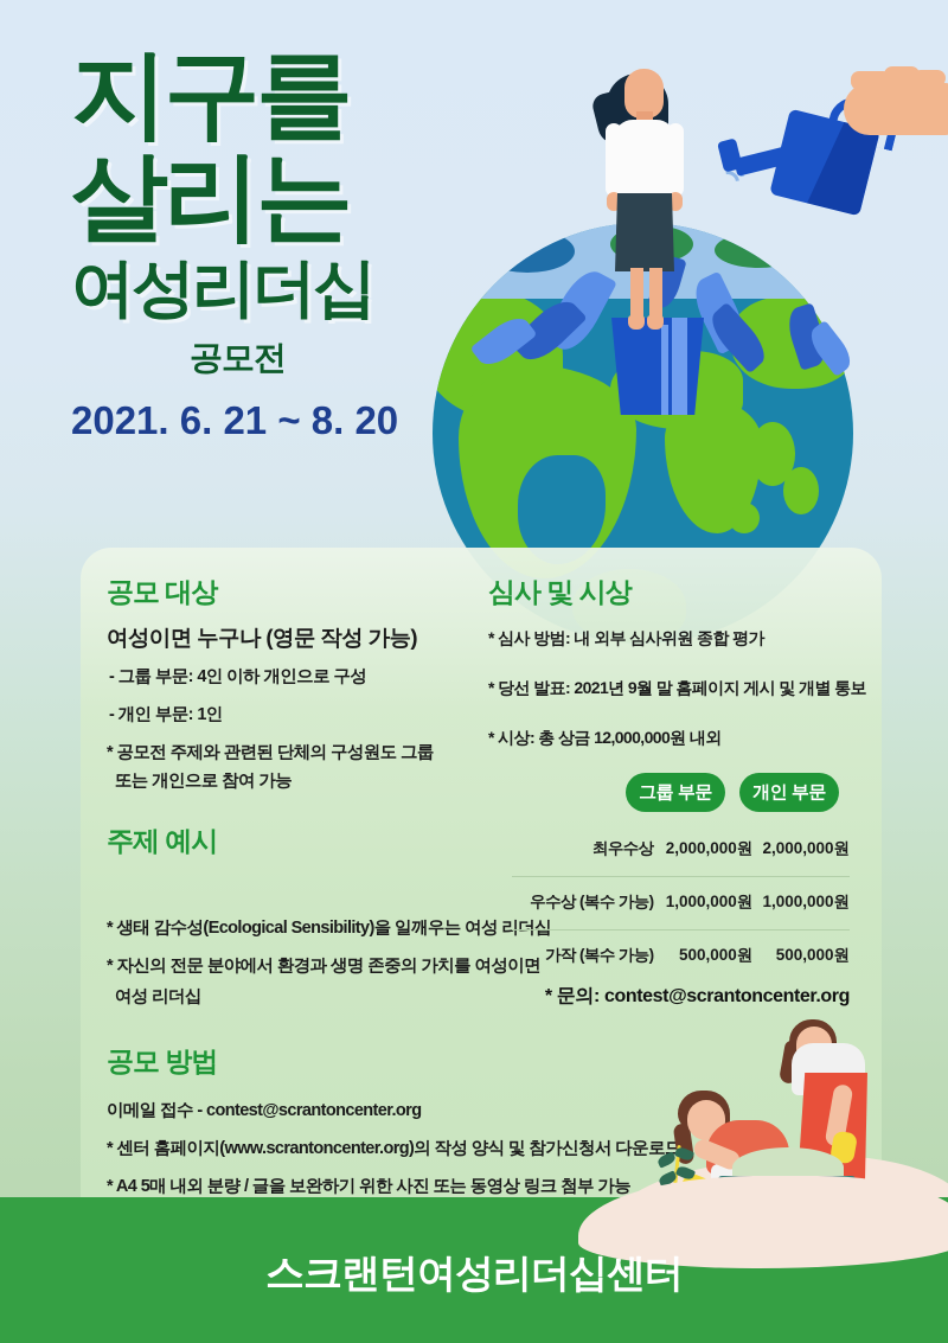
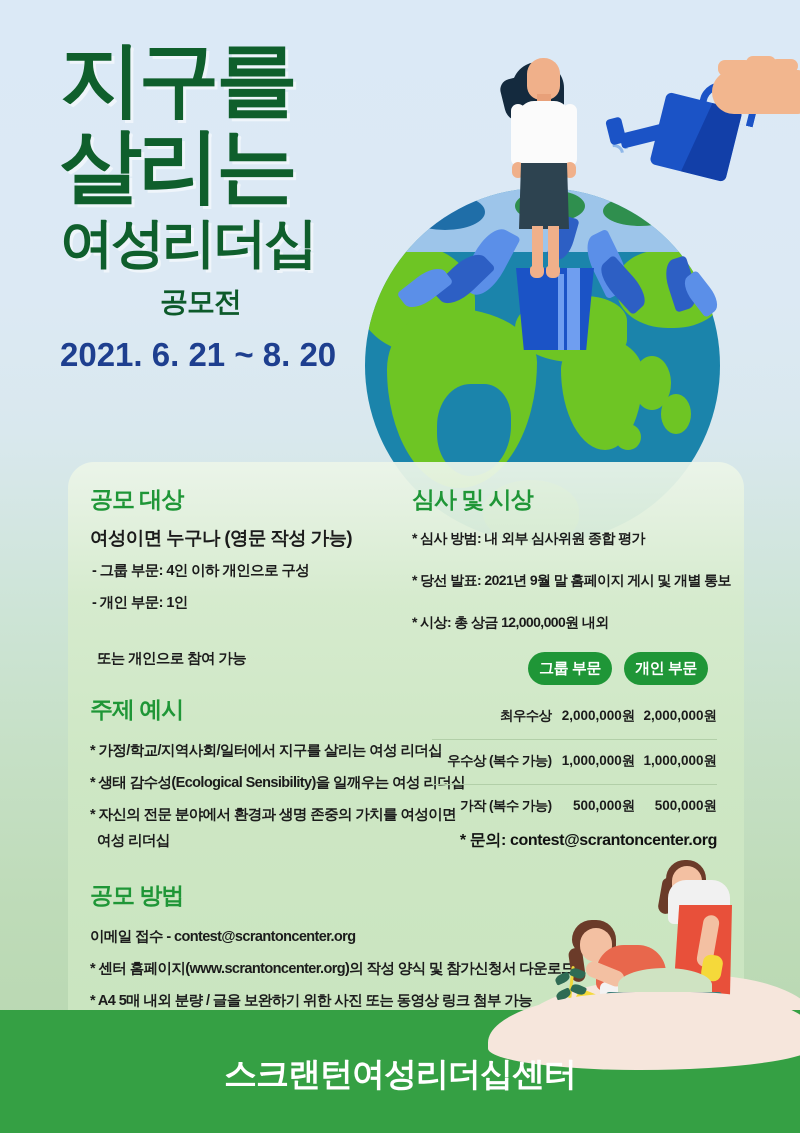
  지구를
  살리는
  여성리더십
  공모전
  2021. 6. 21 ~ 8. 20
  공모 대상
  여성이면 누구나 (영문 작성 가능)
  - 그룹 부문: 4인 이하 개인으로 구성
  - 개인 부문: 1인
- * 공모전 주제와 관련된 단체의 구성원도 그룹
  또는 개인으로 참여 가능
  주제 예시
+ * 가정/학교/지역사회/일터에서 지구를 살리는 여성 리더십
  * 생태 감수성(Ecological Sensibility)을 일깨우는 여성 리더십
  * 자신의 전문 분야에서 환경과 생명 존중의 가치를 여성이면
  여성 리더십
  공모 방법
  이메일 접수 - contest@scrantoncenter.org
  * 센터 홈페이지(www.scrantoncenter.org)의 작성 양식 및 참가신청서 다운로드
  * A4 5매 내외 분량 / 글을 보완하기 위한 사진 또는 동영상 링크 첨부 가능
  심사 및 시상
  * 심사 방범: 내 외부 심사위원 종합 평가
  * 당선 발표: 2021년 9월 말 홈페이지 게시 및 개별 통보
  * 시상: 총 상금 12,000,000원 내외
  그룹 부문
  개인 부문
  최우수상
  2,000,000원
  2,000,000원
  우수상 (복수 가능)
  1,000,000원
  1,000,000원
  가작 (복수 가능)
  500,000원
  500,000원
  * 문의: contest@scrantoncenter.org
  스크랜턴여성리더십센터
